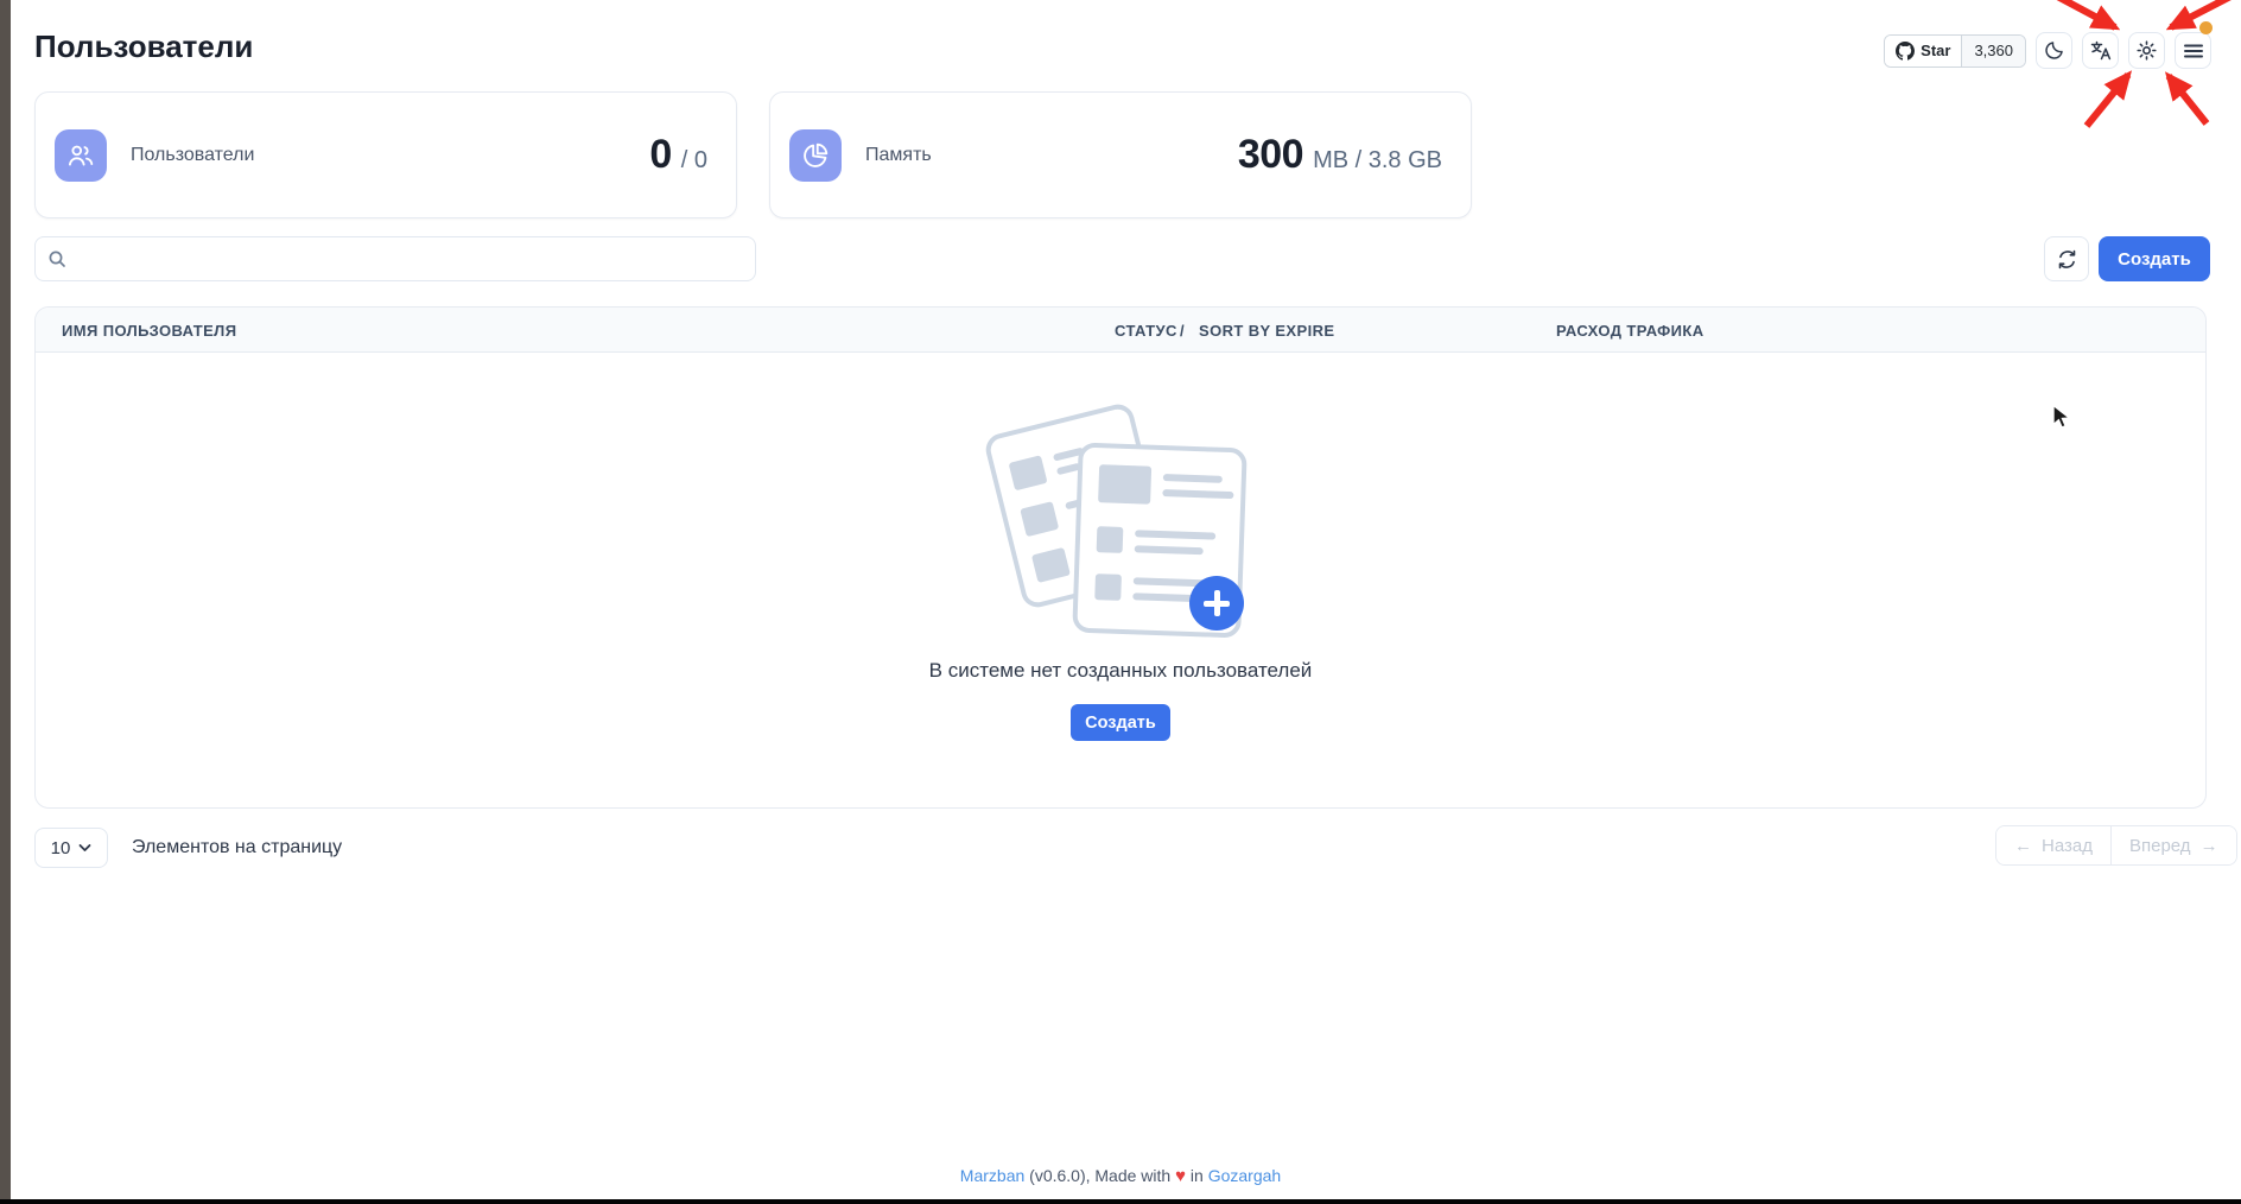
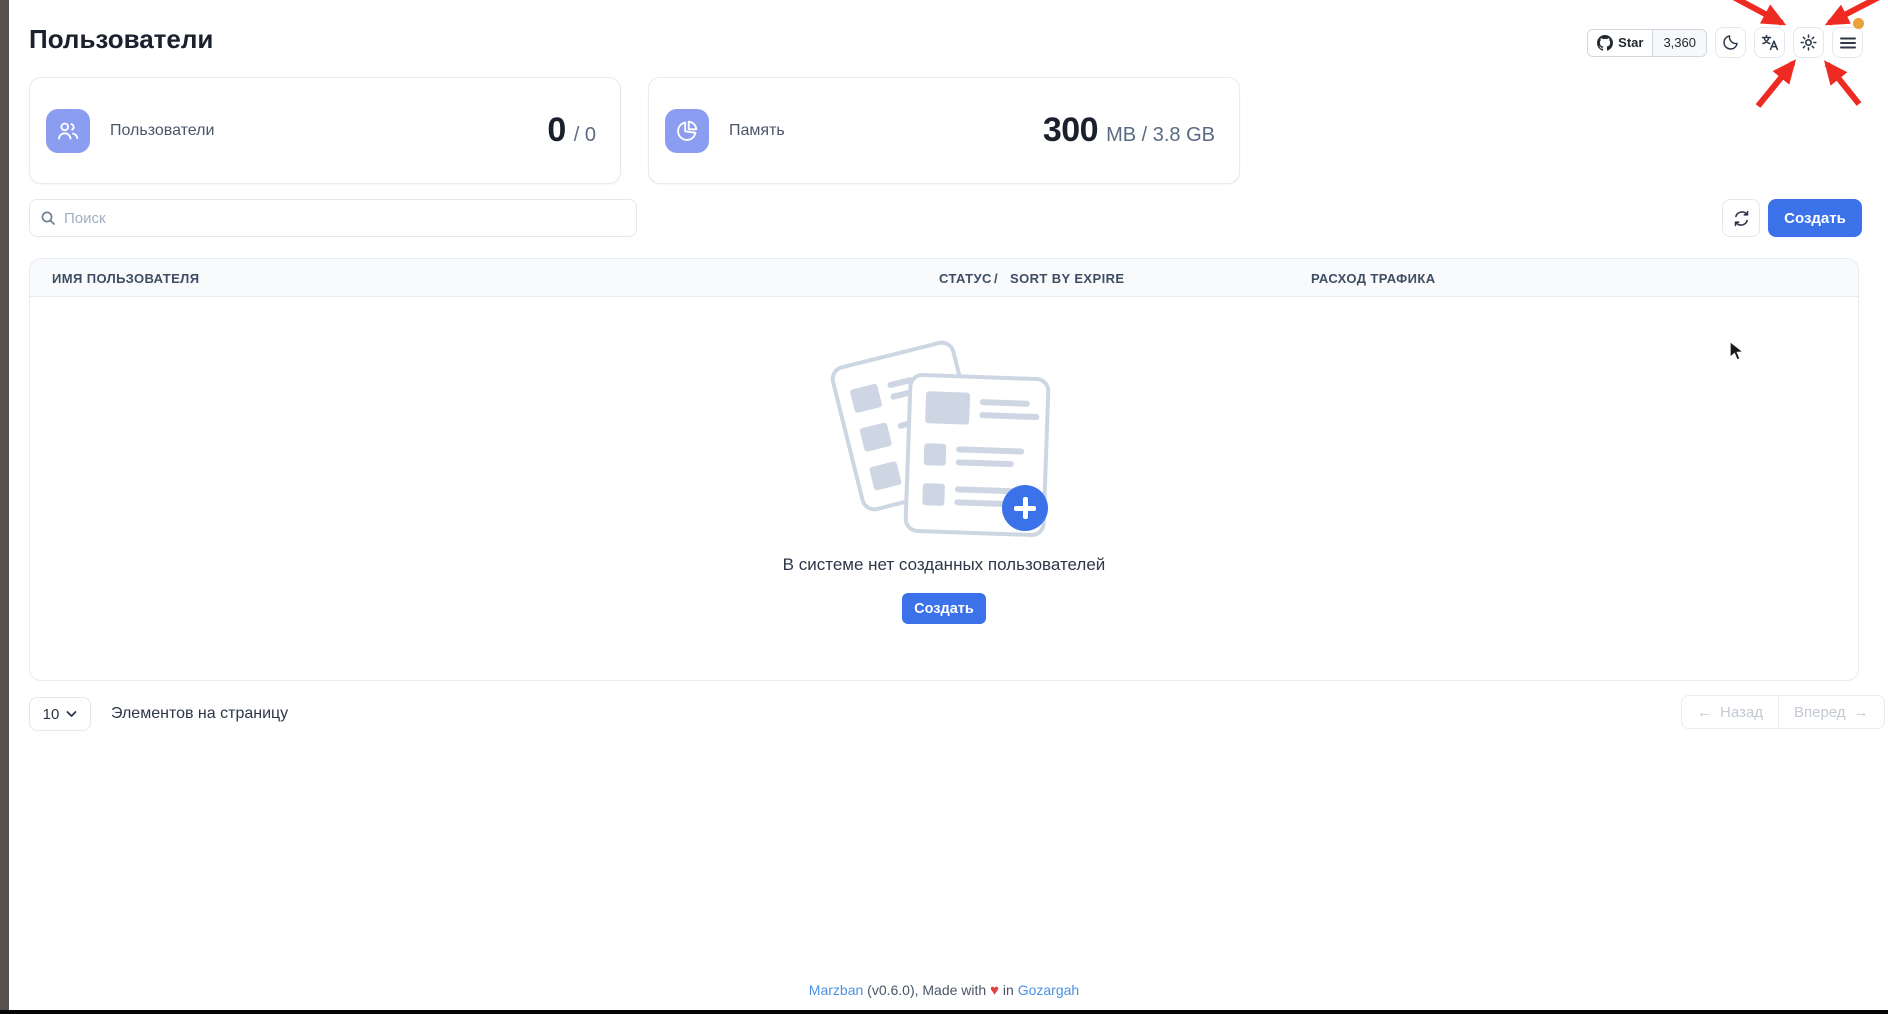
  Пользователи
  Star
  3,360
  Пользователи
  0
  / 0
  Память
  300
  MB / 3.8 GB
+ Поиск
  Создать
  ИМЯ ПОЛЬЗОВАТЕЛЯ
  СТАТУС
  /
  SORT BY EXPIRE
  РАСХОД ТРАФИКА
  В системе нет созданных пользователей
  Создать
  10
  Элементов на страницу
  ←
  Назад
  Вперед
  →
  Marzban (v0.6.0), Made with ♥ in Gozargah
